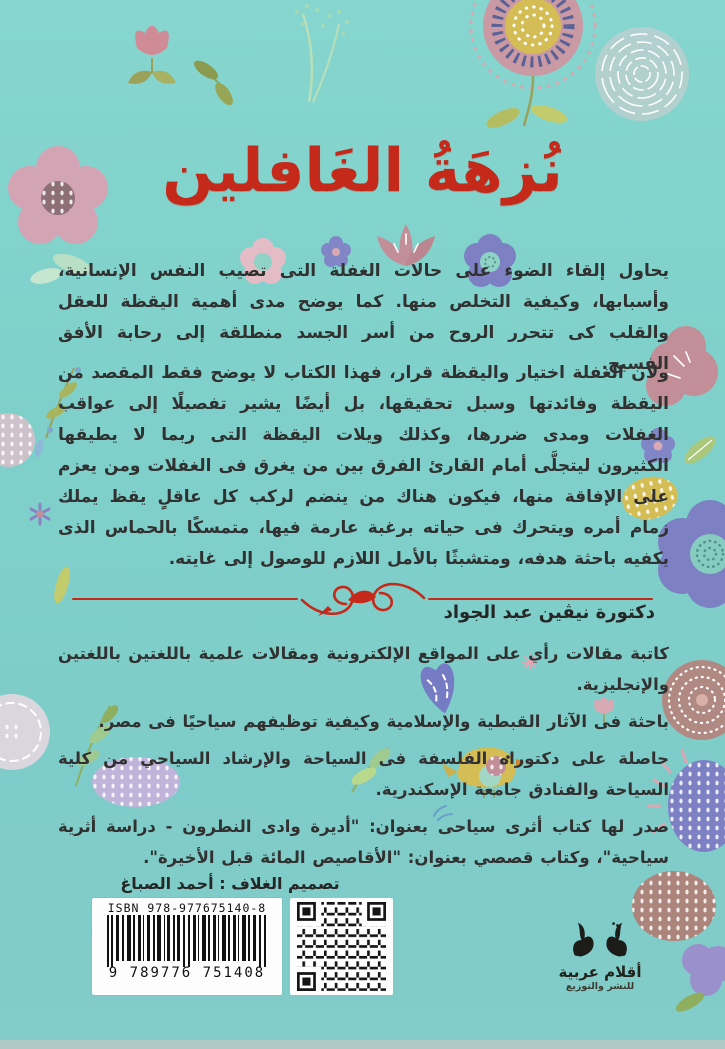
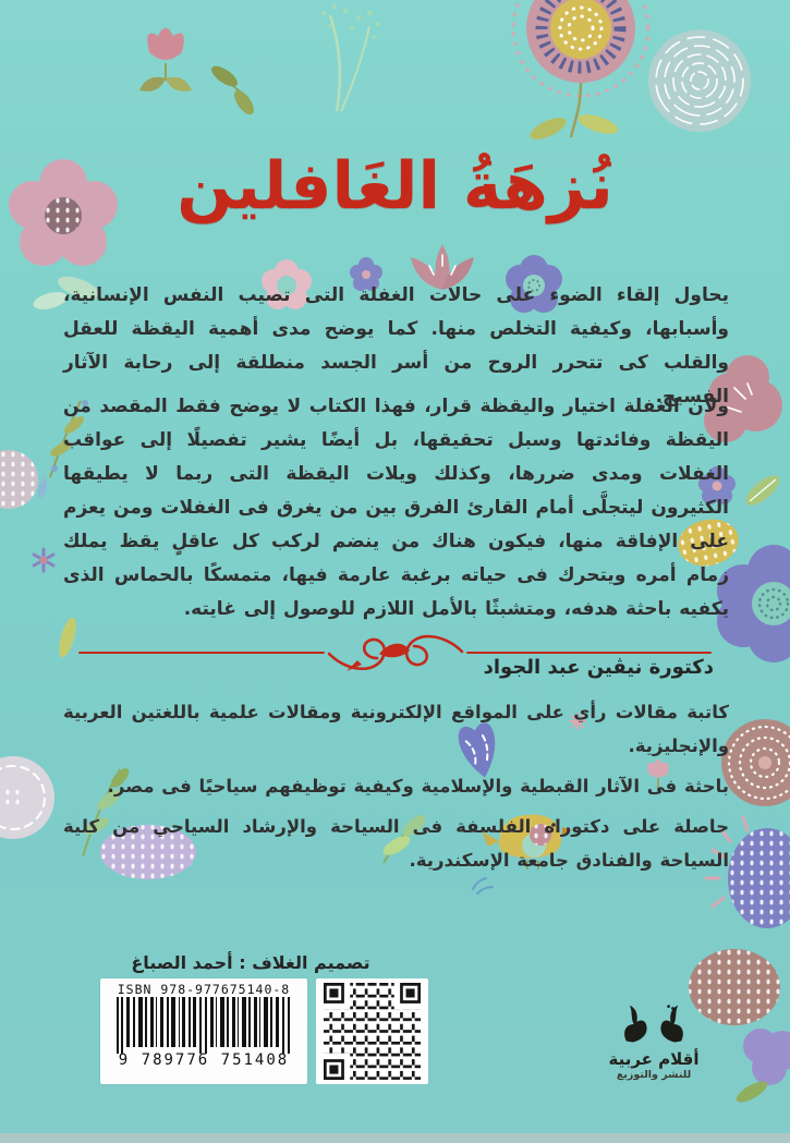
  نُزهَةُ الغَافلين
- يحاول إلقاء الضوء على حالات الغفلة التى تصيب النفس الإنسانية، وأسبابها، وكيفية التخلص منها. كما يوضح مدى أهمية اليقظة للعقل والقلب كى تتحرر الروح من أسر الجسد منطلقة إلى رحابة الأفق الفسيح.
+ يحاول إلقاء الضوء على حالات الغفلة التى تصيب النفس الإنسانية، وأسبابها، وكيفية التخلص منها. كما يوضح مدى أهمية اليقظة للعقل والقلب كى تتحرر الروح من أسر الجسد منطلقة إلى رحابة الآثار الفسيح.
  ولأن الغفلة اختيار واليقظة قرار، فهذا الكتاب لا يوضح فقط المقصد من اليقظة وفائدتها وسبل تحقيقها، بل أيضًا يشير تفصيلًا إلى عواقب الغفلات ومدى ضررها، وكذلك ويلات اليقظة التى ربما لا يطيقها الكثيرون ليتجلَّى أمام القارئ الفرق بين من يغرق فى الغفلات ومن يعزم على الإفاقة منها، فيكون هناك من ينضم لركب كل عاقلٍ يقظ يملك زمام أمره ويتحرك فى حياته برغبة عارمة فيها، متمسكًا بالحماس الذى يكفيه باحثة هدفه، ومتشبثًا بالأمل اللازم للوصول إلى غايته.
  دكتورة نيڤين عبد الجواد
- كاتبة مقالات رأي على المواقع الإلكترونية ومقالات علمية باللغتين باللغتين والإنجليزية.
+ كاتبة مقالات رأي على المواقع الإلكترونية ومقالات علمية باللغتين العربية والإنجليزية.
  باحثة فى الآثار القبطية والإسلامية وكيفية توظيفهم سياحيًا فى مصر.
  حاصلة على دكتوراه الفلسفة فى السياحة والإرشاد السياحي من كلية السياحة والفنادق جامعة الإسكندرية.
- صدر لها كتاب أثرى سياحى بعنوان: "أديرة وادى النطرون - دراسة أثرية سياحية"، وكتاب قصصي بعنوان: "الأقاصيص المائة قبل الأخيرة".
  تصميم الغلاف : أحمد الصباغ
  ISBN 978-977675140-8
  9 789776 751408
  أقلام عربية
  للنشر والتوزيع
